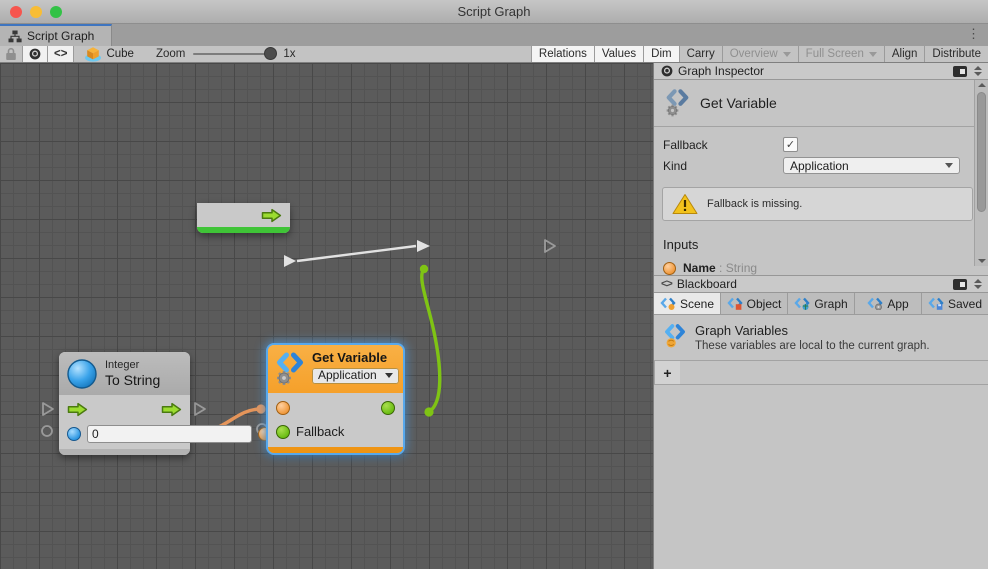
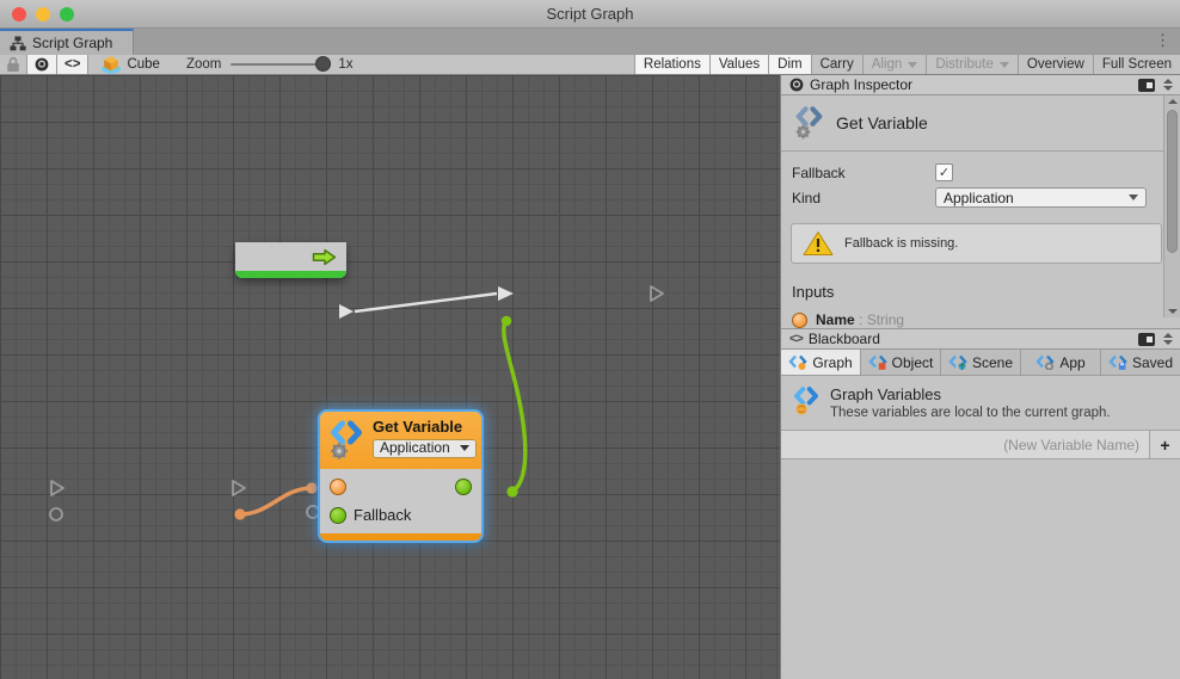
  Script Graph
  Script Graph
  ⋮
  <>
  Cube
  Zoom
  1x
  Relations
  Values
  Dim
  Carry
- Overview
+ Align
- Full Screen
+ Distribute
- Align
+ Overview
- Distribute
+ Full Screen
- Integer
- To String
- 0
  Get Variable
  Application
  Fallback
  Graph Inspector
  Get Variable
  Fallback
  ✓
  Kind
  Application
  Fallback is missing.
  Inputs
  Name : String
  <>
  Blackboard
- Scene
+ Graph
  Object
- Graph
+ Scene
  App
  Saved
  Graph Variables
  These variables are local to the current graph.
+ (New Variable Name)
  +
